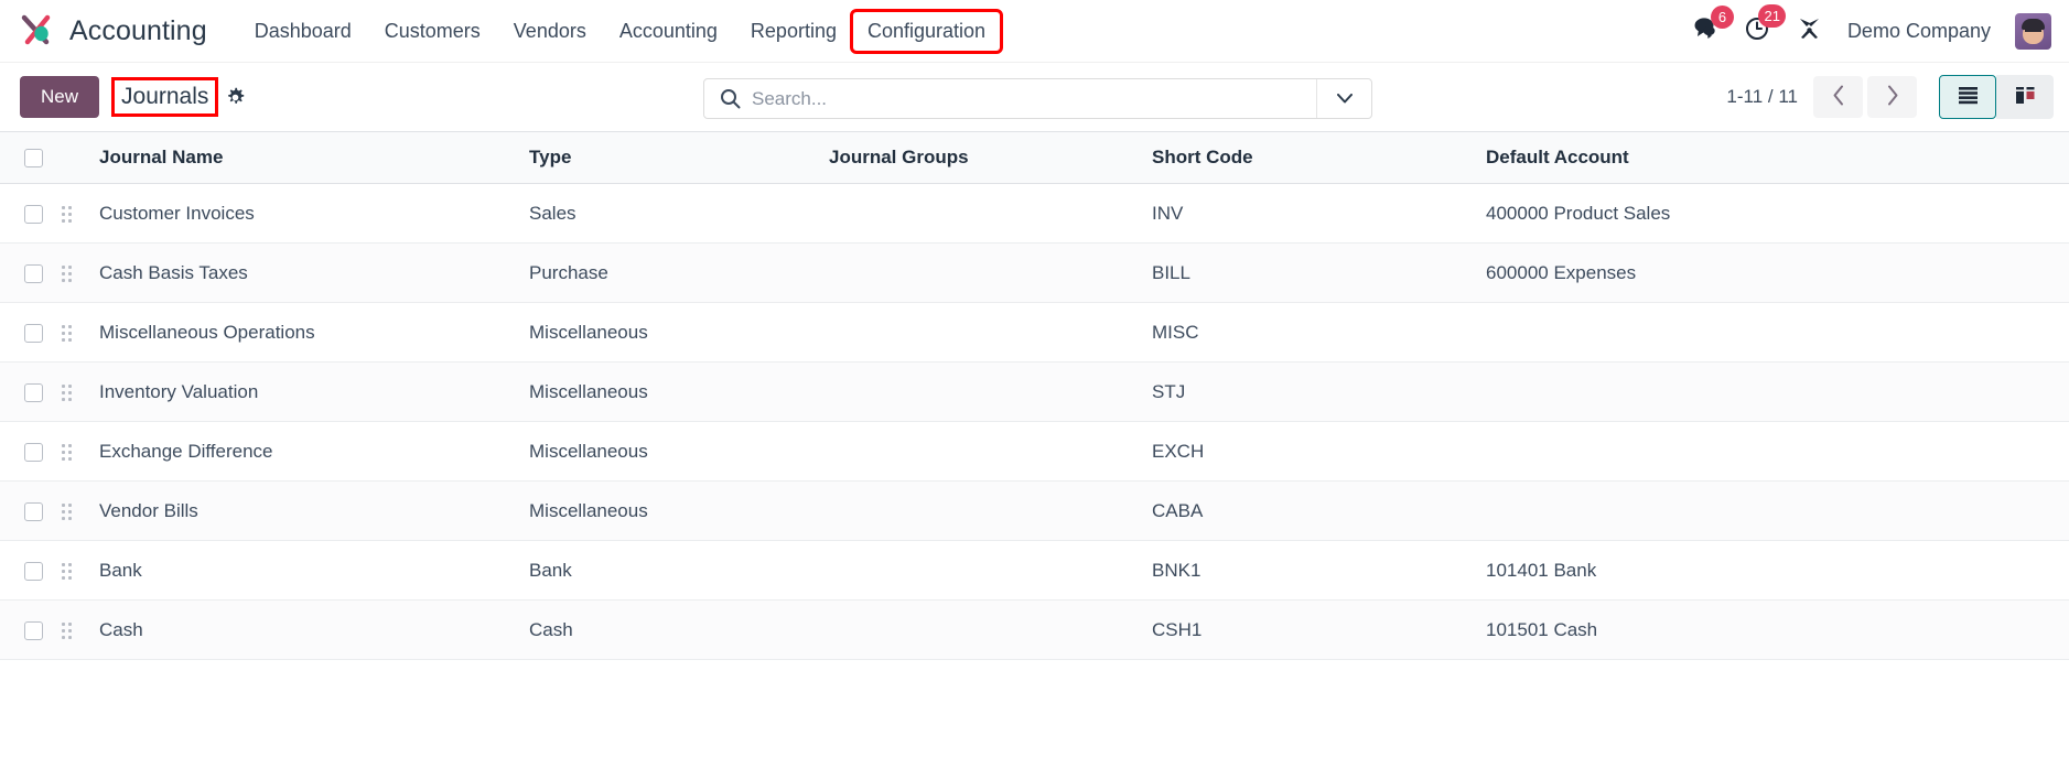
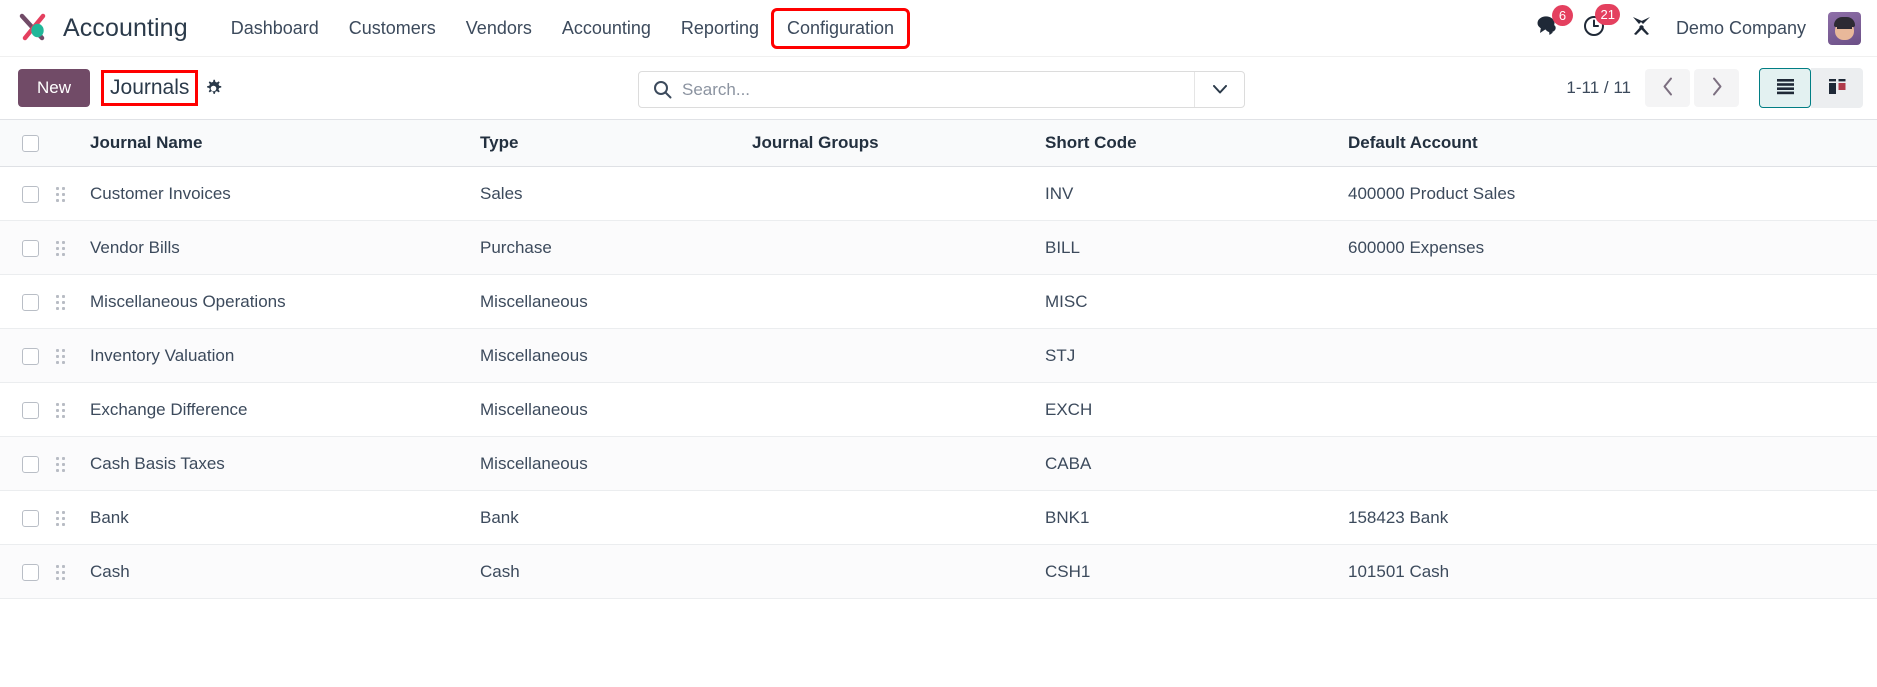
  Accounting
  Dashboard
  Customers
  Vendors
  Accounting
  Reporting
  Configuration
  6
  21
  Demo Company
  New
  Journals
  Search...
  1-11 / 11
  		Journal Name	Type	Journal Groups	Short Code	Default Account
  		Customer Invoices	Sales		INV	400000 Product Sales
- 		Cash Basis Taxes	Purchase		BILL	600000 Expenses
+ 		Vendor Bills	Purchase		BILL	600000 Expenses
  		Miscellaneous Operations	Miscellaneous		MISC
  		Inventory Valuation	Miscellaneous		STJ
  		Exchange Difference	Miscellaneous		EXCH
- 		Vendor Bills	Miscellaneous		CABA
+ 		Cash Basis Taxes	Miscellaneous		CABA
- 		Bank	Bank		BNK1	101401 Bank
+ 		Bank	Bank		BNK1	158423 Bank
  		Cash	Cash		CSH1	101501 Cash
